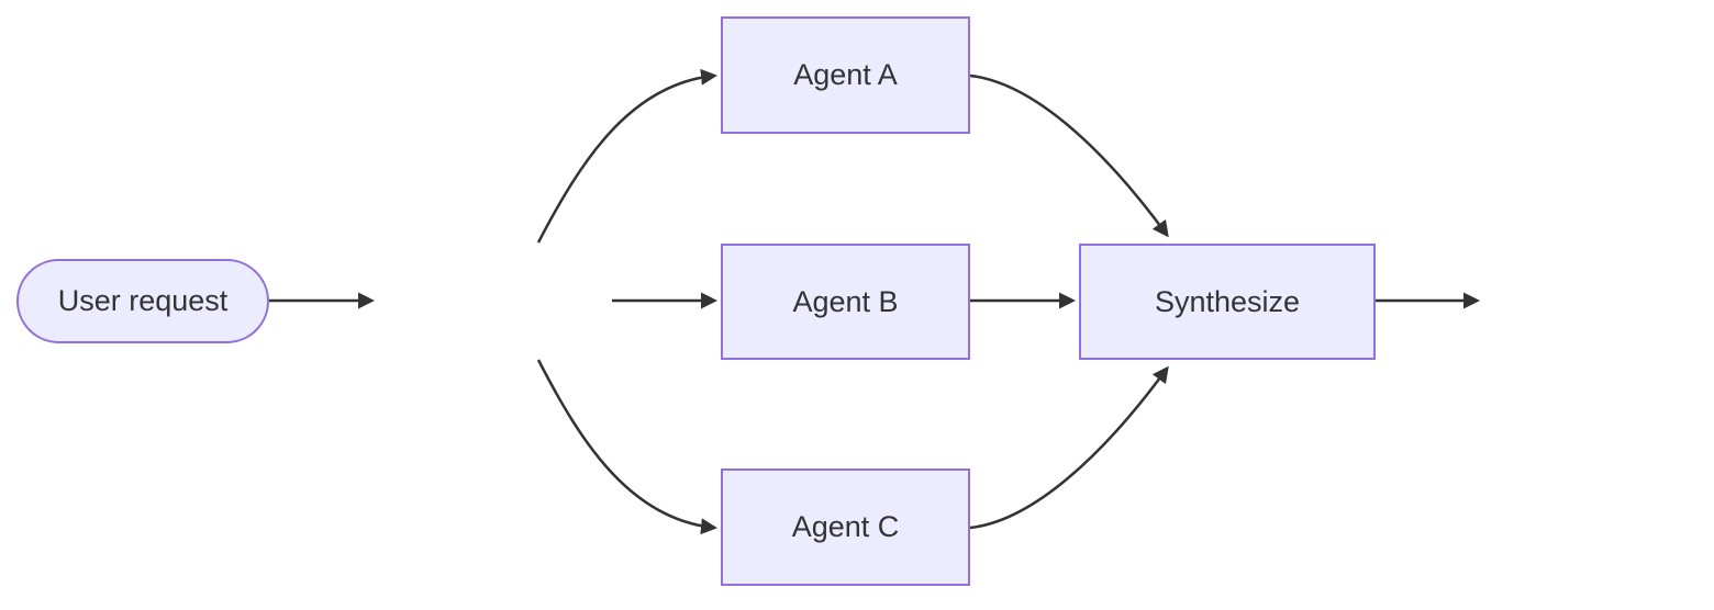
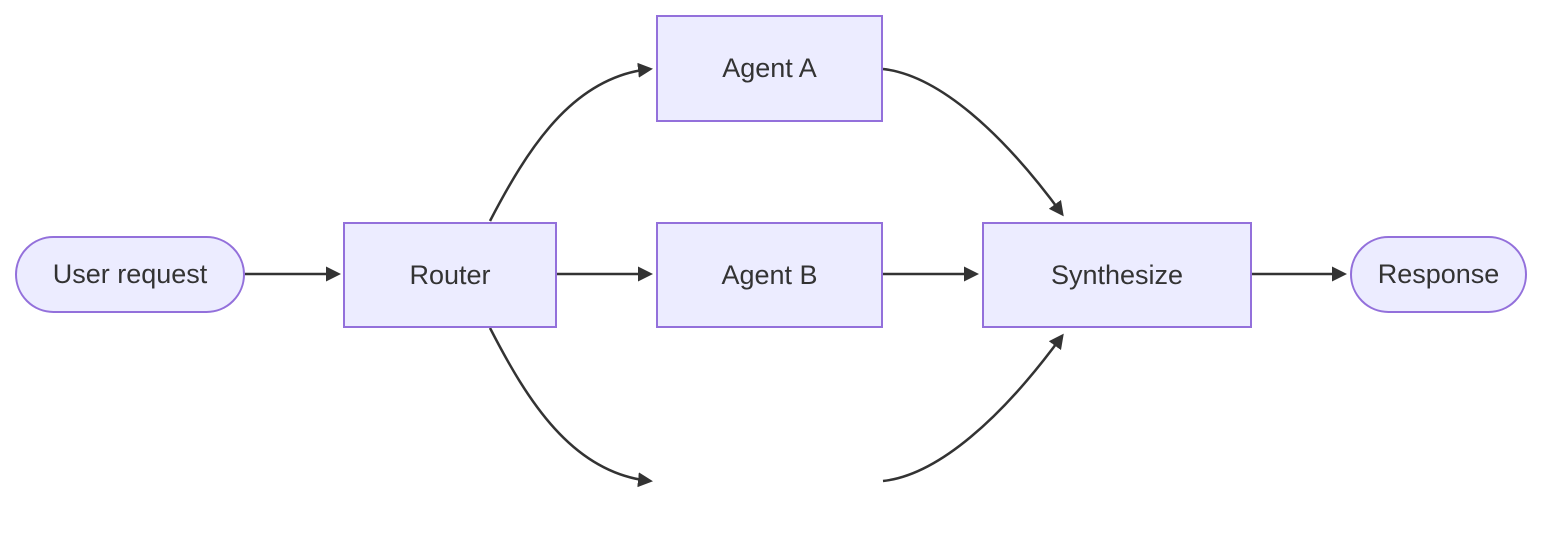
  User request
+ Router
  Agent A
  Agent B
- Agent C
  Synthesize
+ Response
